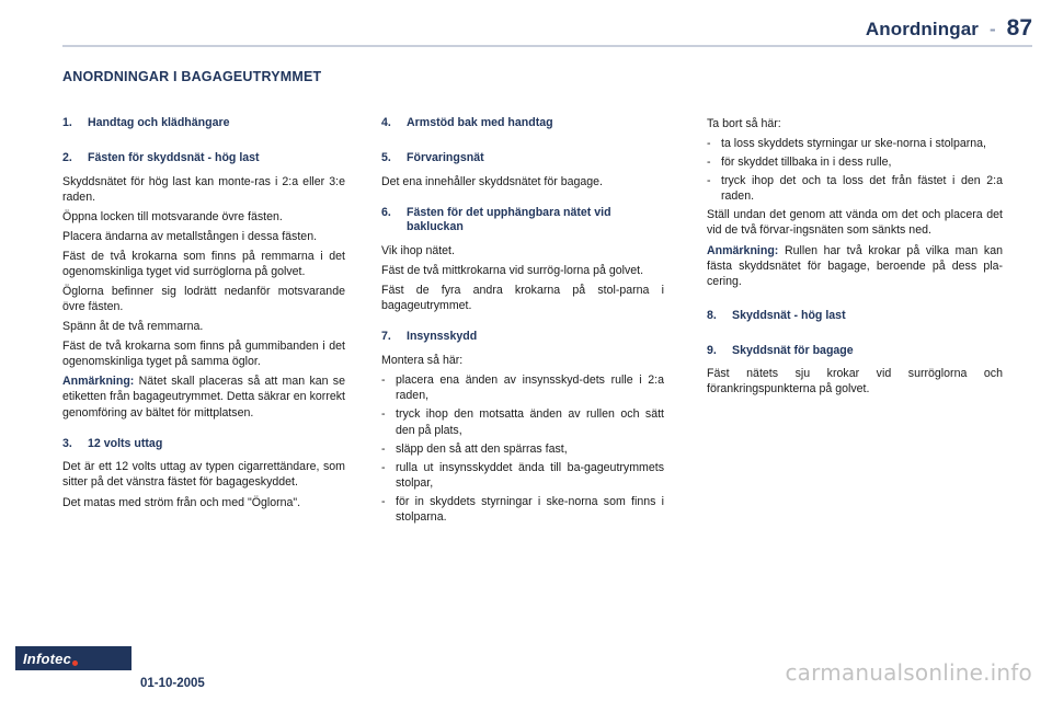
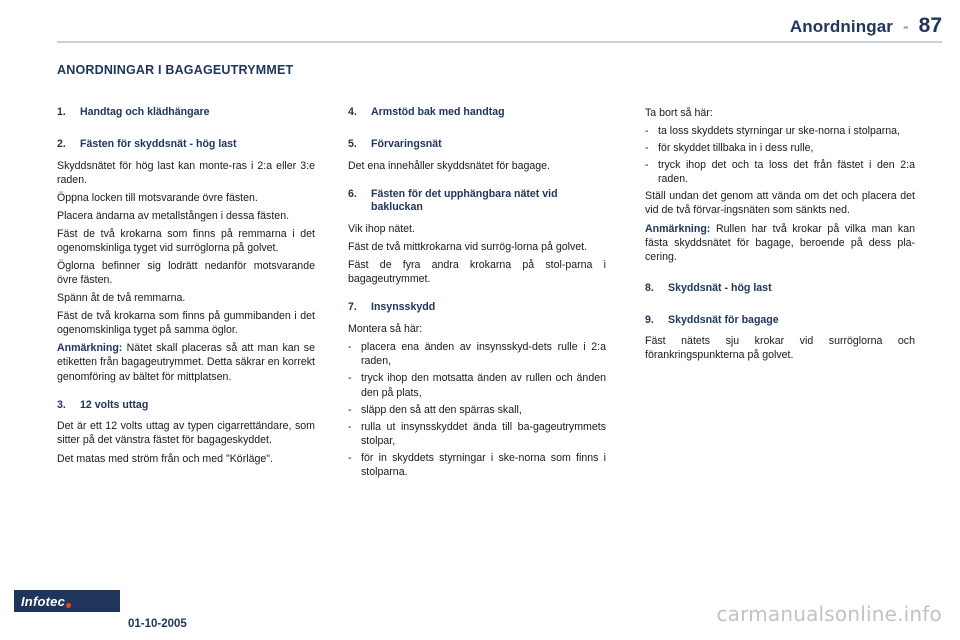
  Anordningar
  -
  87
  ANORDNINGAR I BAGAGEUTRYMMET
  1.
  Handtag och klädhängare
  2.
  Fästen för skyddsnät - hög last
  Skyddsnätet för hög last kan monte-ras i 2:a eller 3:e raden.
  Öppna locken till motsvarande övre fästen.
  Placera ändarna av metallstången i dessa fästen.
  Fäst de två krokarna som finns på remmarna i det ogenomskinliga tyget vid surröglorna på golvet.
  Öglorna befinner sig lodrätt nedanför motsvarande övre fästen.
  Spänn åt de två remmarna.
  Fäst de två krokarna som finns på gummibanden i det ogenomskinliga tyget på samma öglor.
  Anmärkning: Nätet skall placeras så att man kan se etiketten från bagageutrymmet. Detta säkrar en korrekt genomföring av bältet för mittplatsen.
  3.
  12 volts uttag
  Det är ett 12 volts uttag av typen cigarrettändare, som sitter på det vänstra fästet för bagageskyddet.
- Det matas med ström från och med "Öglorna".
+ Det matas med ström från och med "Körläge".
  4.
  Armstöd bak med handtag
  5.
  Förvaringsnät
  Det ena innehåller skyddsnätet för bagage.
  6.
  Fästen för det upphängbara nätet vid bakluckan
  Vik ihop nätet.
  Fäst de två mittkrokarna vid surrög-lorna på golvet.
  Fäst de fyra andra krokarna på stol-parna i bagageutrymmet.
  7.
  Insynsskydd
  Montera så här:
  -
  placera ena änden av insynsskyd-dets rulle i 2:a raden,
  -
- tryck ihop den motsatta änden av rullen och sätt den på plats,
+ tryck ihop den motsatta änden av rullen och änden den på plats,
  -
- släpp den så att den spärras fast,
+ släpp den så att den spärras skall,
  -
  rulla ut insynsskyddet ända till ba-gageutrymmets stolpar,
  -
  för in skyddets styrningar i ske-norna som finns i stolparna.
  Ta bort så här:
  -
  ta loss skyddets styrningar ur ske-norna i stolparna,
  -
  för skyddet tillbaka in i dess rulle,
  -
  tryck ihop det och ta loss det från fästet i den 2:a raden.
  Ställ undan det genom att vända om det och placera det vid de två förvar-ingsnäten som sänkts ned.
  Anmärkning: Rullen har två krokar på vilka man kan fästa skyddsnätet för bagage, beroende på dess pla-cering.
  8.
  Skyddsnät - hög last
  9.
  Skyddsnät för bagage
  Fäst nätets sju krokar vid surröglorna och förankringspunkterna på golvet.
  Infotec
  01-10-2005
  carmanualsonline.info
